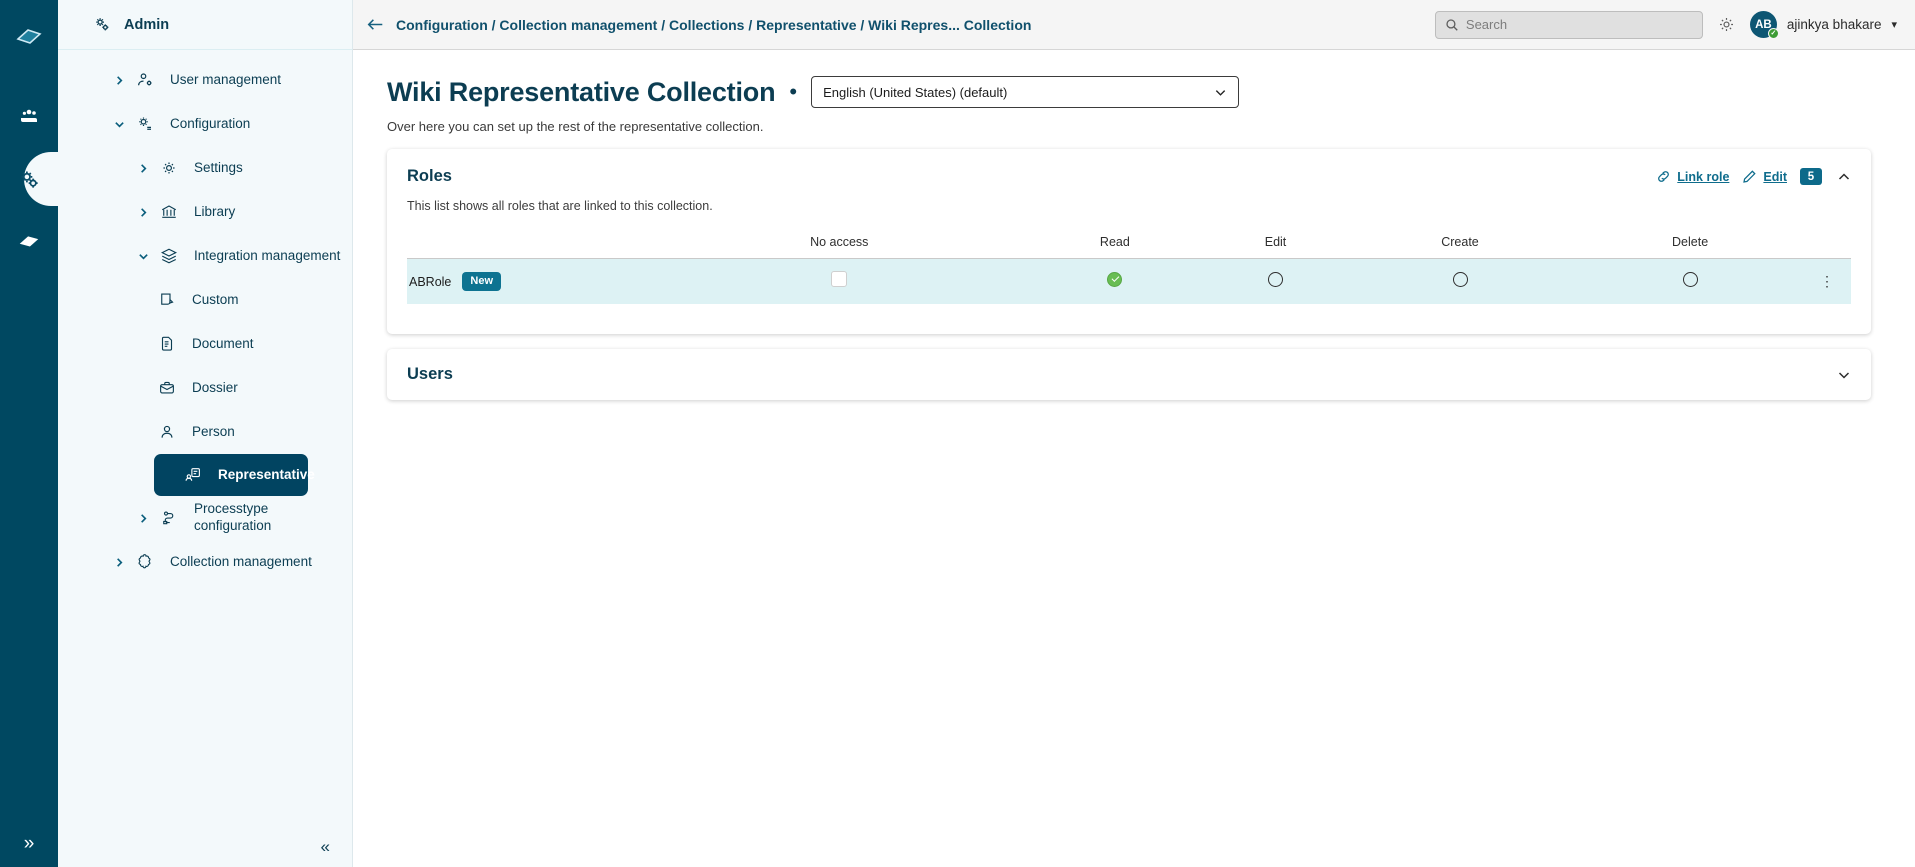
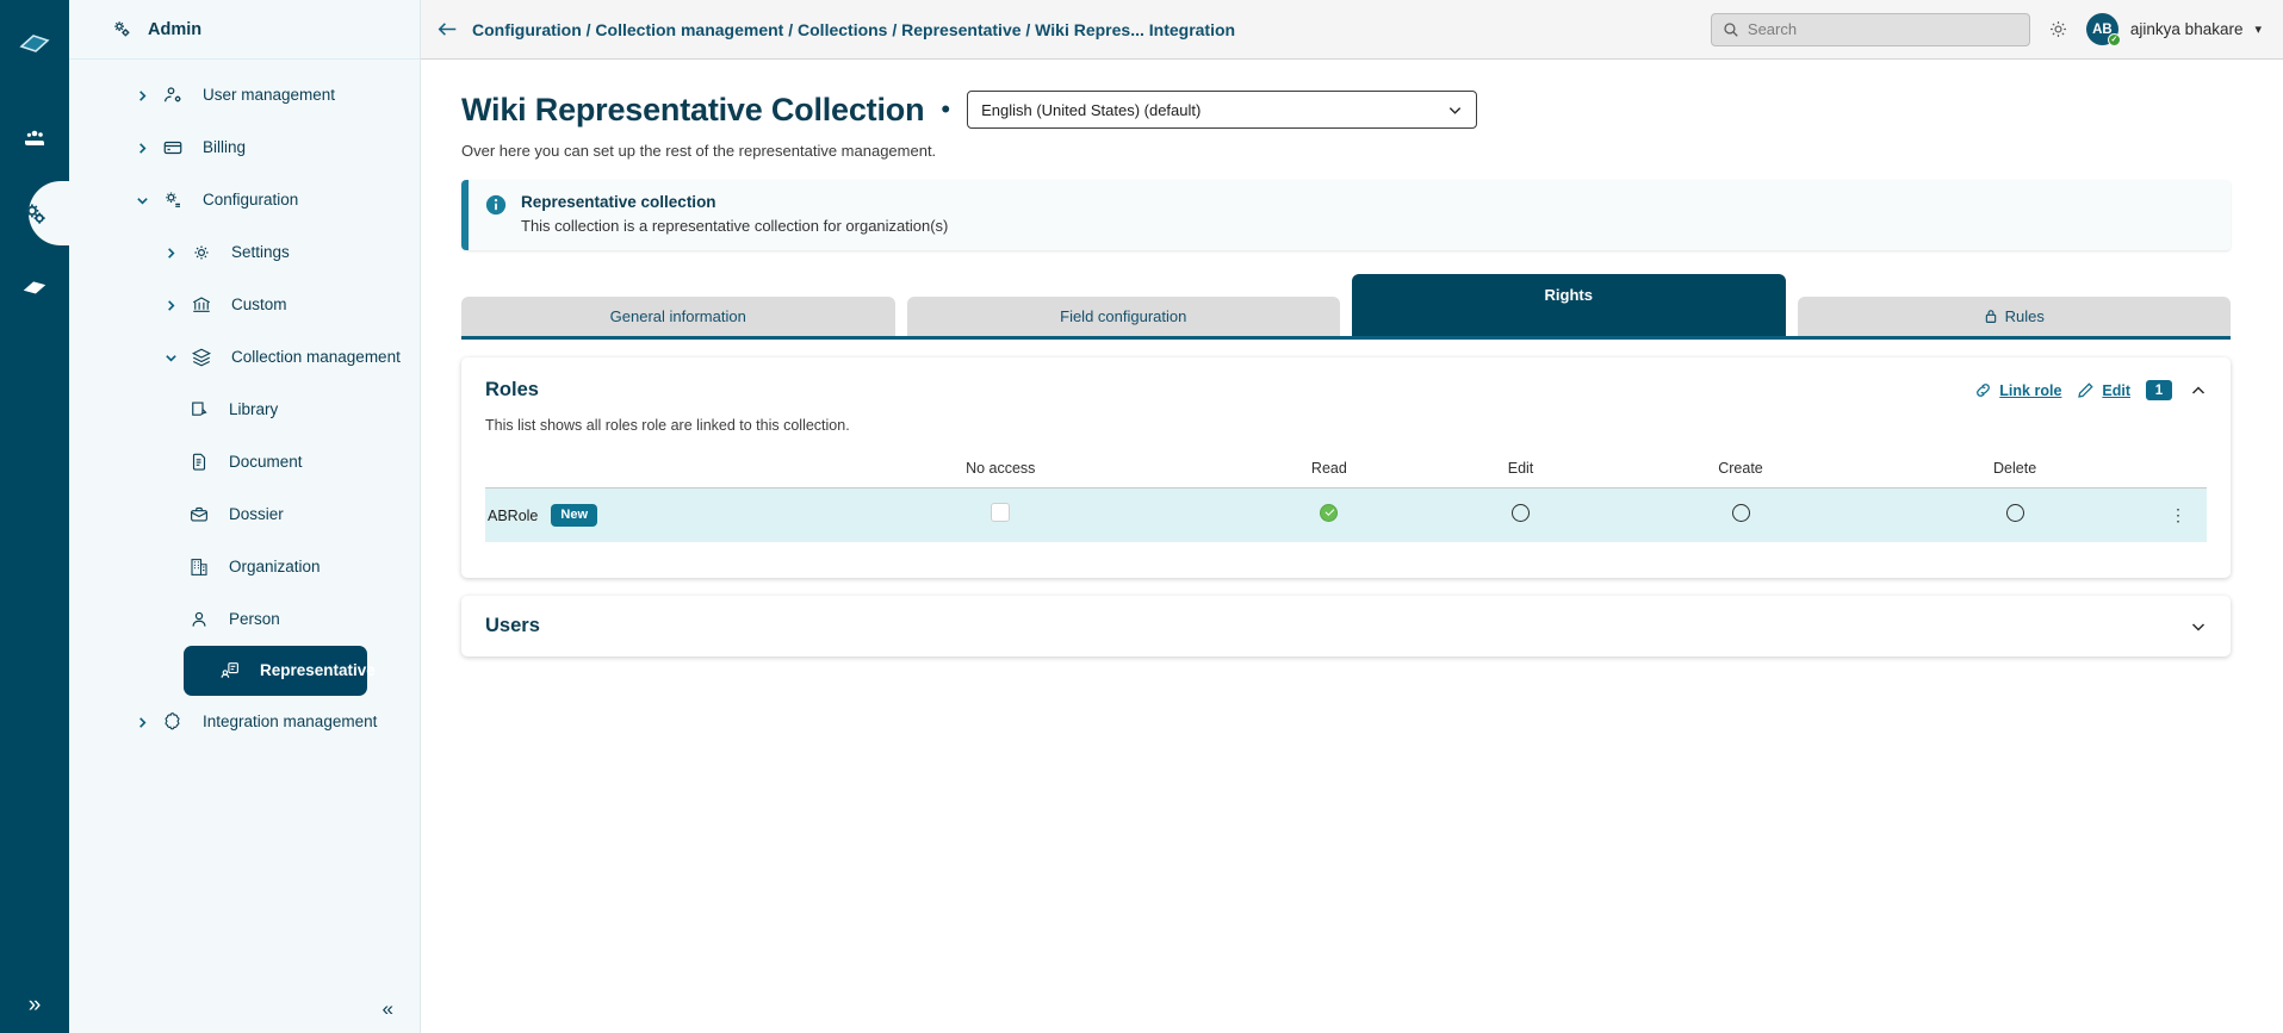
  »
  Admin
  User management
+ Billing
  Configuration
  Settings
- Library
+ Custom
- Integration management
+ Collection management
- Custom
+ Library
  Document
  Dossier
+ Organization
  Person
  Representative
- Processtype configuration
- Collection management
+ Integration management
  «
- Configuration / Collection management / Collections / Representative / Wiki Repres... Collection
+ Configuration / Collection management / Collections / Representative / Wiki Repres... Integration
  Search
  AB
  ajinkya bhakare
  ▾
  Wiki Representative Collection
  •
  English (United States) (default)
- Over here you can set up the rest of the representative collection.
+ Over here you can set up the rest of the representative management.
+ Representative collection
+ This collection is a representative collection for organization(s)
+ General information
+ Field configuration
+ Rights
+ Rules
  Roles
  Link role
  Edit
- 5
+ 1
- This list shows all roles that are linked to this collection.
+ This list shows all roles role are linked to this collection.
  	No access	Read	Edit	Create	Delete
  ABRole New						⋮
  Users
